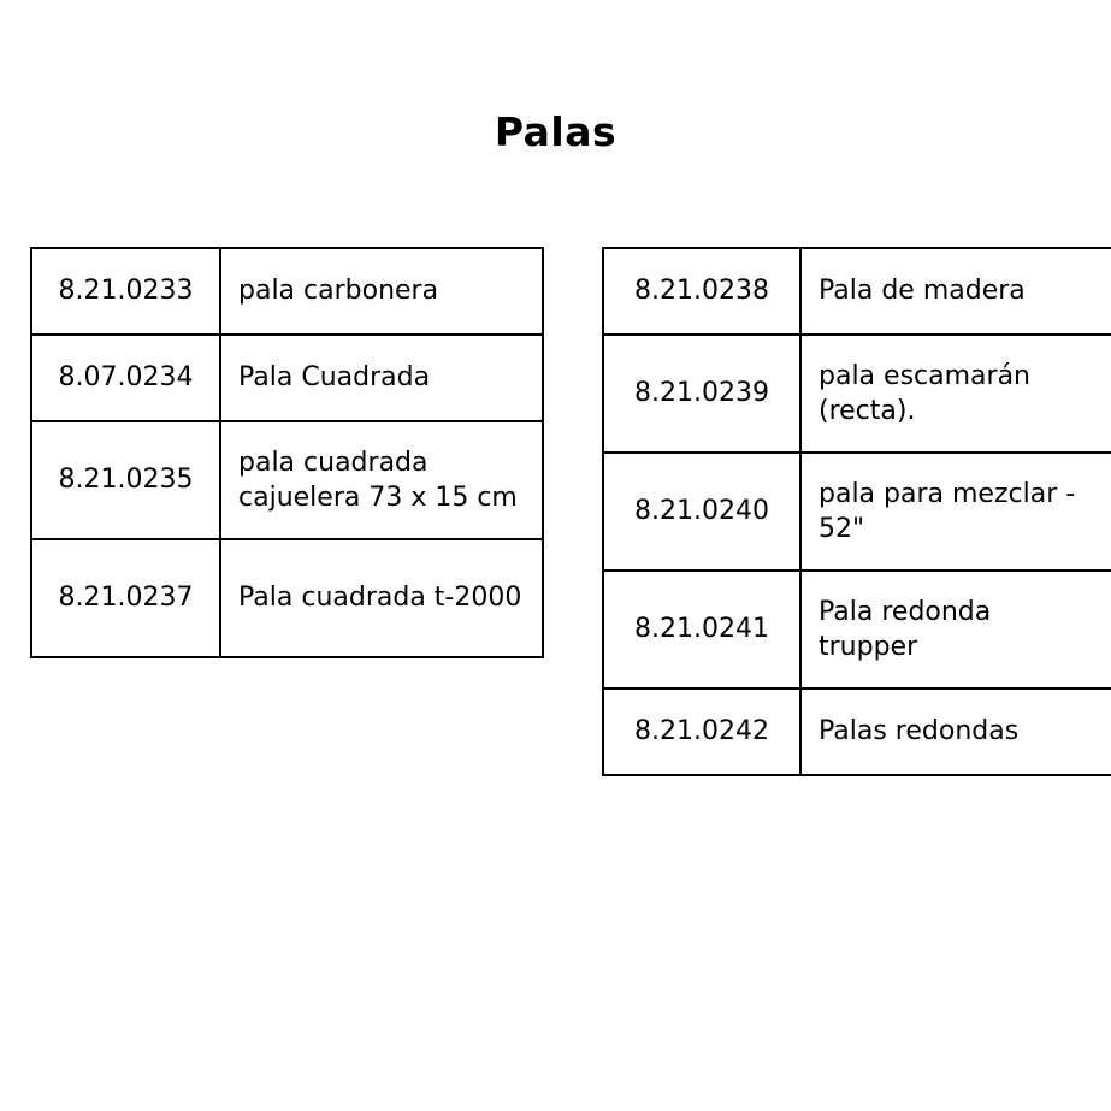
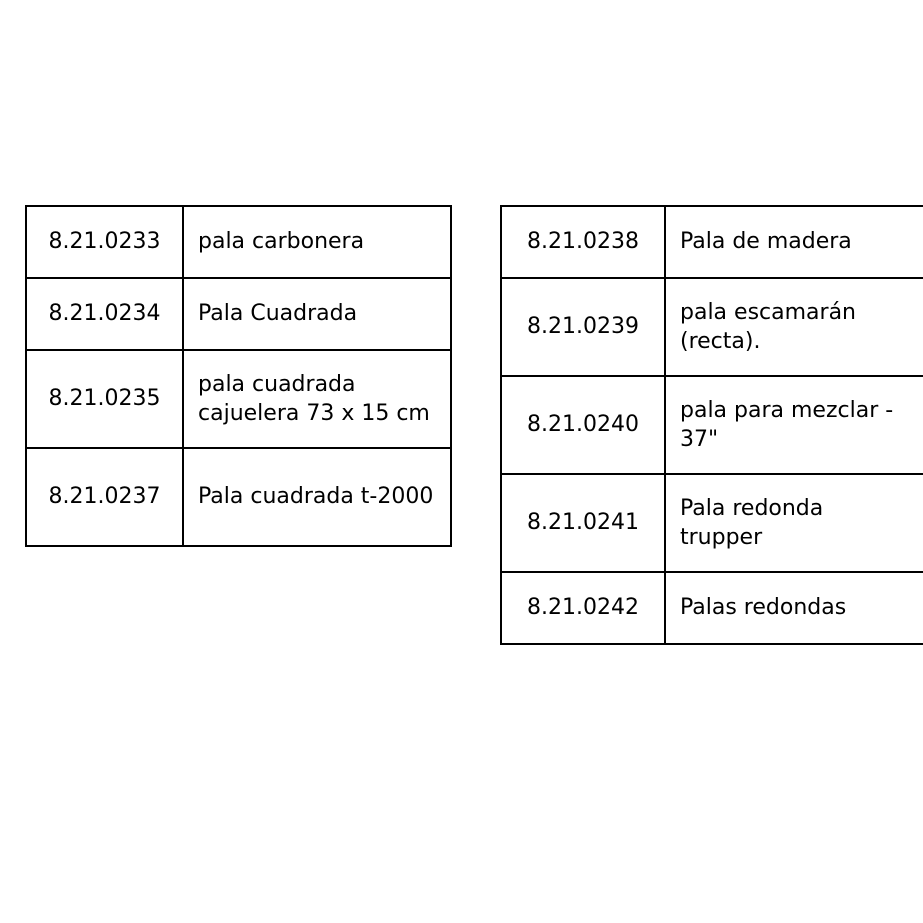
- Palas
  8.21.0233	pala carbonera
- 8.07.0234	Pala Cuadrada
+ 8.21.0234	Pala Cuadrada
  8.21.0235	pala cuadrada cajuelera 73 x 15 cm
  8.21.0237	Pala cuadrada t-2000
  8.21.0238	Pala de madera
  8.21.0239	pala escamarán (recta).
- 8.21.0240	pala para mezclar - 52"
+ 8.21.0240	pala para mezclar - 37"
  8.21.0241	Pala redonda trupper
  8.21.0242	Palas redondas
